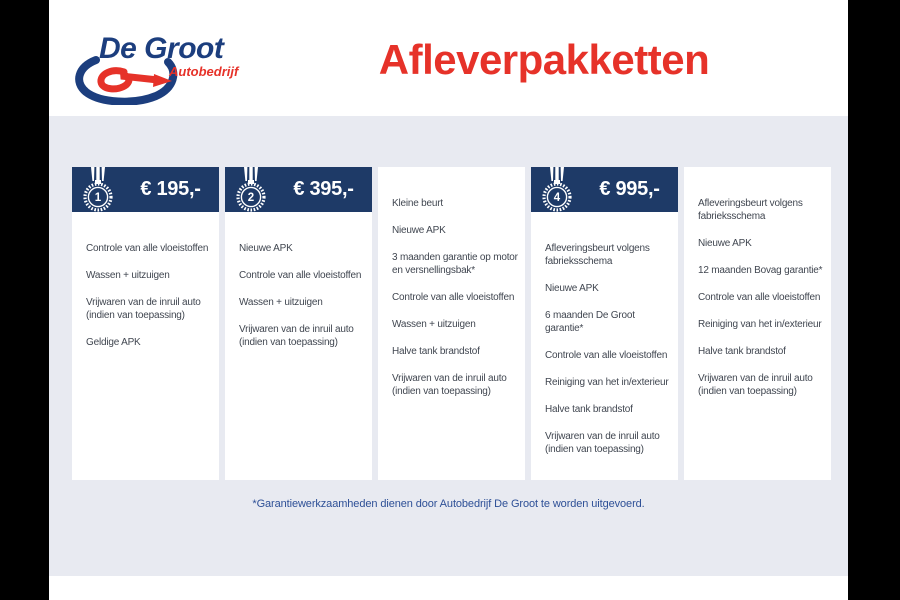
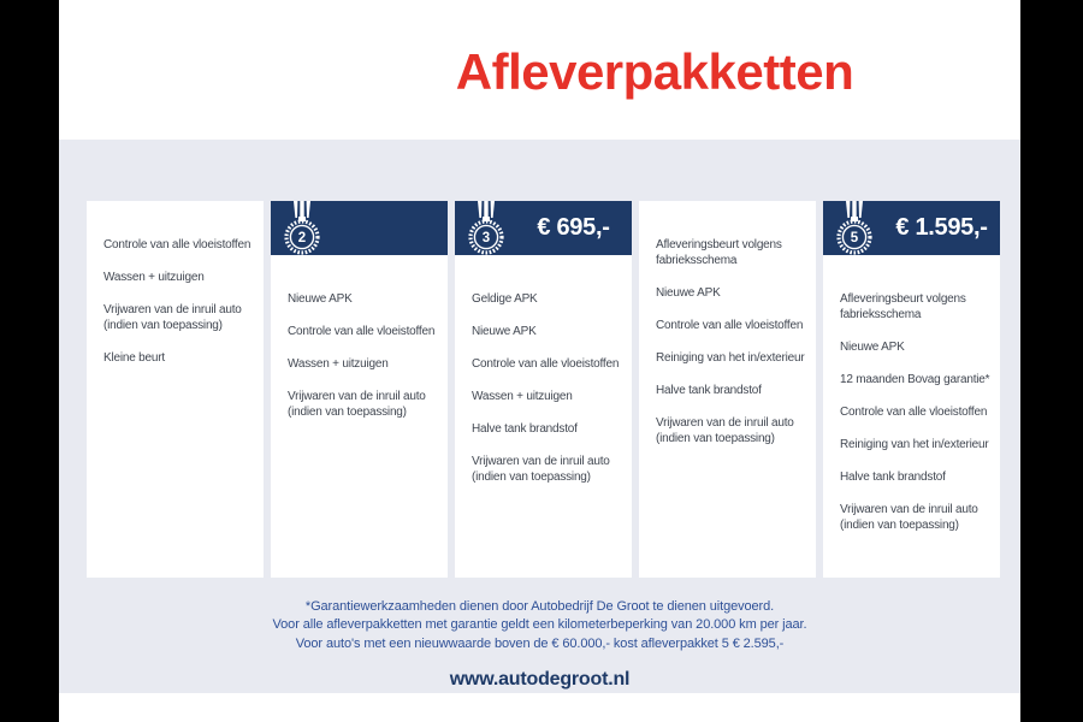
- De Groot
- Autobedrijf
  Afleverpakketten
- 1
- € 195,-
  Controle van alle vloeistoffen
  Wassen + uitzuigen
  Vrijwaren van de inruil auto (indien van toepassing)
- Geldige APK
+ Kleine beurt
  2
- € 395,-
  Nieuwe APK
  Controle van alle vloeistoffen
  Wassen + uitzuigen
  Vrijwaren van de inruil auto (indien van toepassing)
+ 3
+ € 695,-
- Kleine beurt
+ Geldige APK
  Nieuwe APK
- 3 maanden garantie op motor en versnellingsbak*
  Controle van alle vloeistoffen
  Wassen + uitzuigen
  Halve tank brandstof
  Vrijwaren van de inruil auto (indien van toepassing)
- 4
- € 995,-
  Afleveringsbeurt volgens fabrieksschema
  Nieuwe APK
- 6 maanden De Groot garantie*
  Controle van alle vloeistoffen
  Reiniging van het in/exterieur
  Halve tank brandstof
  Vrijwaren van de inruil auto (indien van toepassing)
+ 5
+ € 1.595,-
  Afleveringsbeurt volgens fabrieksschema
  Nieuwe APK
  12 maanden Bovag garantie*
  Controle van alle vloeistoffen
  Reiniging van het in/exterieur
  Halve tank brandstof
  Vrijwaren van de inruil auto (indien van toepassing)
- *Garantiewerkzaamheden dienen door Autobedrijf De Groot te worden uitgevoerd.
+ *Garantiewerkzaamheden dienen door Autobedrijf De Groot te dienen uitgevoerd.
+ Voor alle afleverpakketten met garantie geldt een kilometerbeperking van 20.000 km per jaar.
+ Voor auto's met een nieuwwaarde boven de € 60.000,- kost afleverpakket 5 € 2.595,-
+ www.autodegroot.nl
